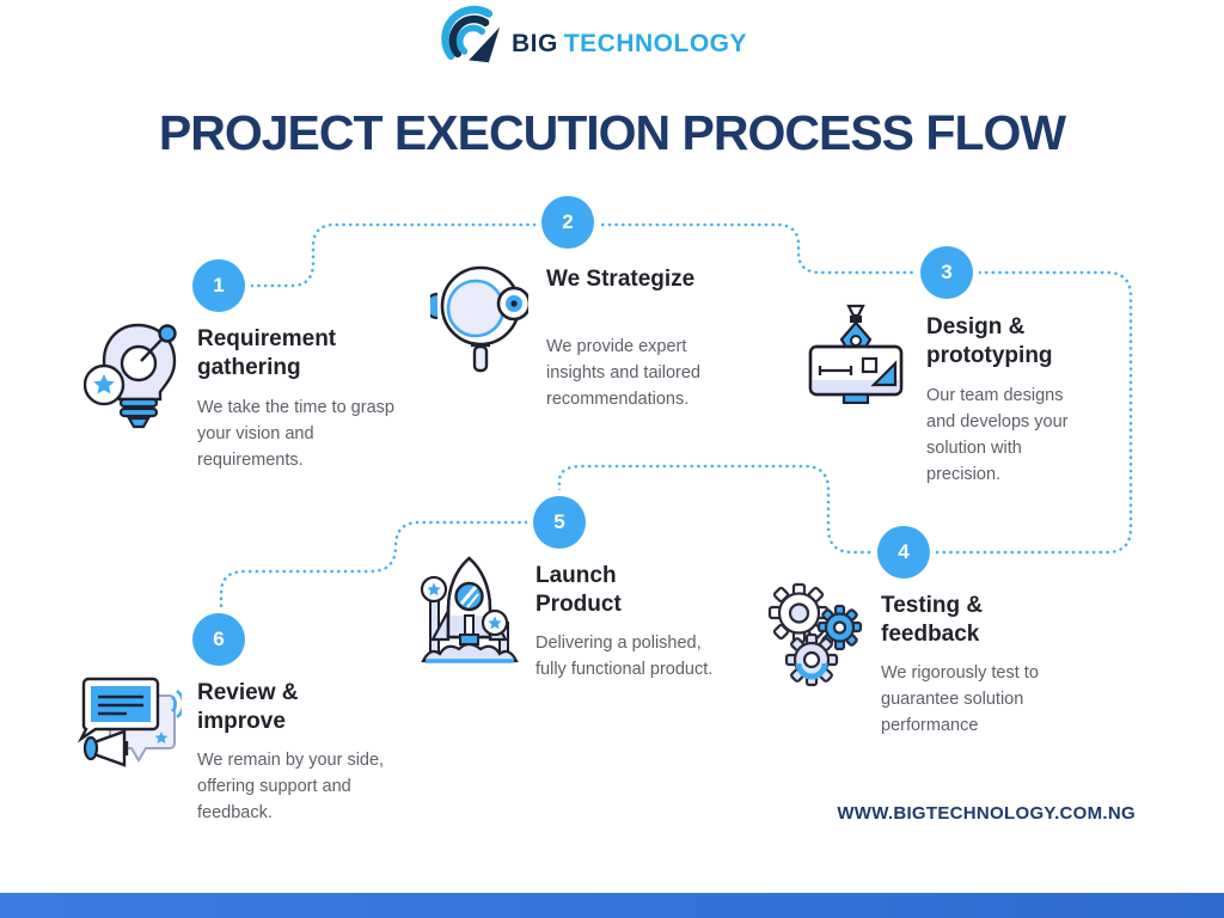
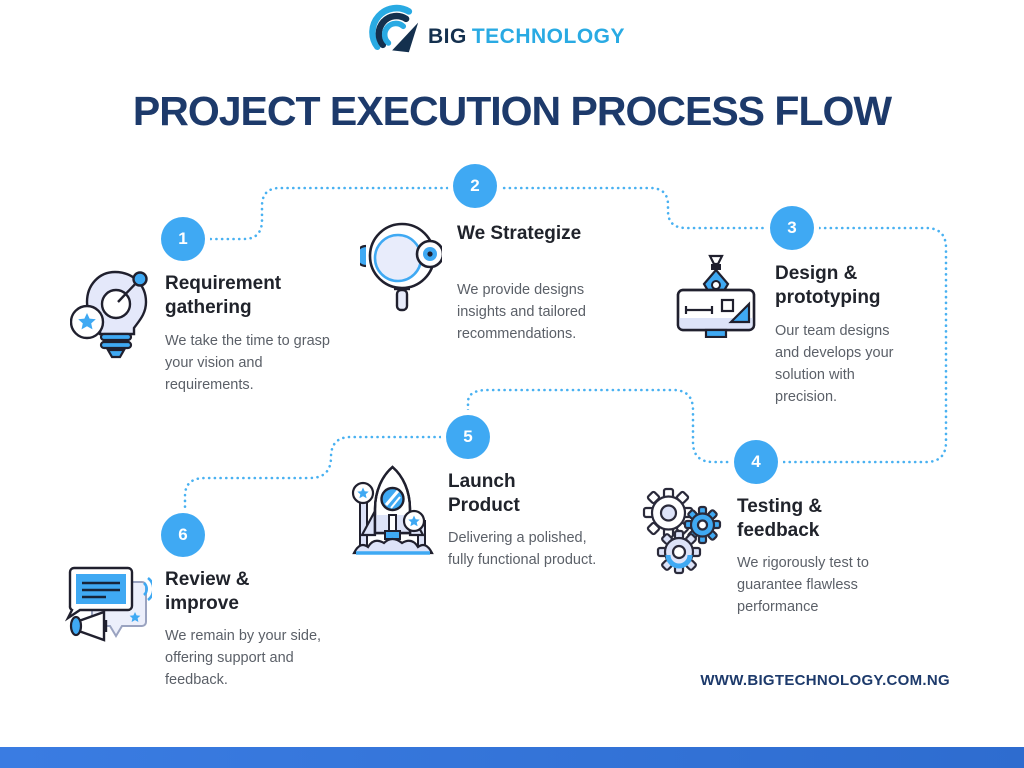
  BIG TECHNOLOGY
  PROJECT EXECUTION PROCESS FLOW
  1
  Requirement gathering
  We take the time to grasp your vision and requirements.
  2
  We Strategize
- We provide expert insights and tailored recommendations.
+ We provide designs insights and tailored recommendations.
  3
  Design & prototyping
  Our team designs and develops your solution with precision.
  4
  Testing & feedback
- We rigorously test to guarantee solution performance
+ We rigorously test to guarantee flawless performance
  5
  Launch Product
  Delivering a polished, fully functional product.
  6
  Review & improve
  We remain by your side, offering support and feedback.
  WWW.BIGTECHNOLOGY.COM.NG
